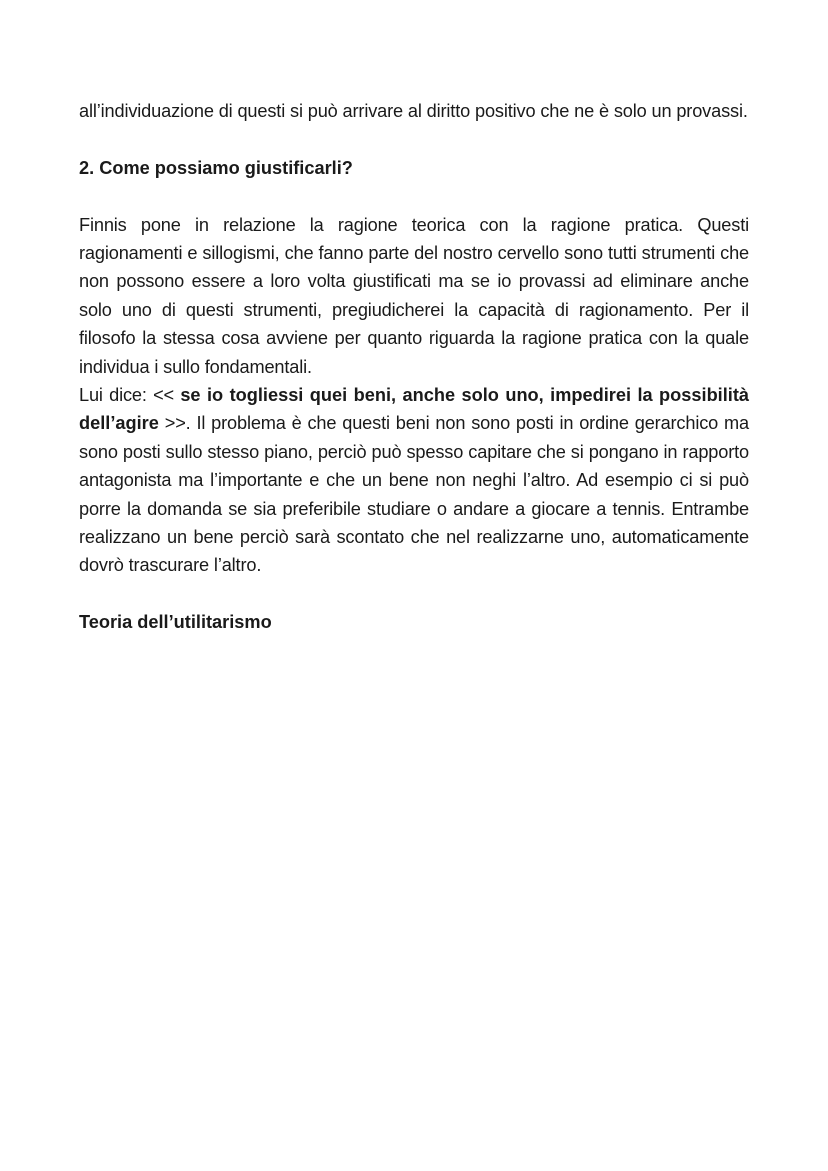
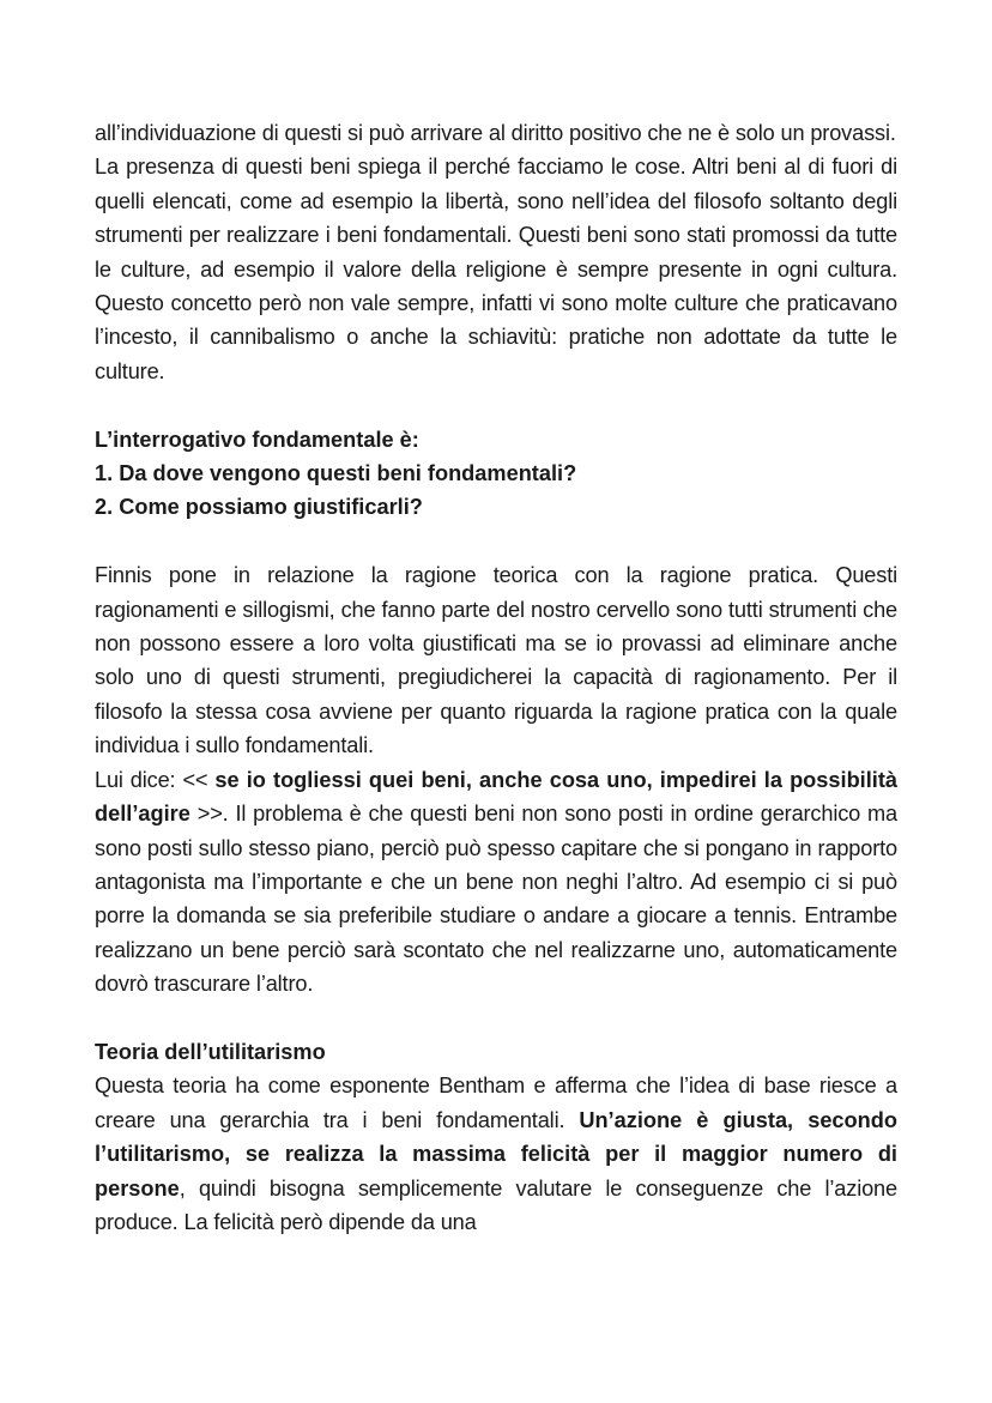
  all’individuazione di questi si può arrivare al diritto positivo che ne è solo un provassi.
+ La presenza di questi beni spiega il perché facciamo le cose. Altri beni al di fuori di quelli elencati, come ad esempio la libertà, sono nell’idea del filosofo soltanto degli strumenti per realizzare i beni fondamentali. Questi beni sono stati promossi da tutte le culture, ad esempio il valore della religione è sempre presente in ogni cultura. Questo concetto però non vale sempre, infatti vi sono molte culture che praticavano l’incesto, il cannibalismo o anche la schiavitù: pratiche non adottate da tutte le culture.
+ L’interrogativo fondamentale è:
+ 1. Da dove vengono questi beni fondamentali?
  2. Come possiamo giustificarli?
  Finnis pone in relazione la ragione teorica con la ragione pratica. Questi ragionamenti e sillogismi, che fanno parte del nostro cervello sono tutti strumenti che non possono essere a loro volta giustificati ma se io provassi ad eliminare anche solo uno di questi strumenti, pregiudicherei la capacità di ragionamento. Per il filosofo la stessa cosa avviene per quanto riguarda la ragione pratica con la quale individua i sullo fondamentali.
- Lui dice: << se io togliessi quei beni, anche solo uno, impedirei la possibilità dell’agire >>. Il problema è che questi beni non sono posti in ordine gerarchico ma sono posti sullo stesso piano, perciò può spesso capitare che si pongano in rapporto antagonista ma l’importante e che un bene non neghi l’altro. Ad esempio ci si può porre la domanda se sia preferibile studiare o andare a giocare a tennis. Entrambe realizzano un bene perciò sarà scontato che nel realizzarne uno, automaticamente dovrò trascurare l’altro.
+ Lui dice: << se io togliessi quei beni, anche cosa uno, impedirei la possibilità dell’agire >>. Il problema è che questi beni non sono posti in ordine gerarchico ma sono posti sullo stesso piano, perciò può spesso capitare che si pongano in rapporto antagonista ma l’importante e che un bene non neghi l’altro. Ad esempio ci si può porre la domanda se sia preferibile studiare o andare a giocare a tennis. Entrambe realizzano un bene perciò sarà scontato che nel realizzarne uno, automaticamente dovrò trascurare l’altro.
  Teoria dell’utilitarismo
+ Questa teoria ha come esponente Bentham e afferma che l’idea di base riesce a creare una gerarchia tra i beni fondamentali. Un’azione è giusta, secondo l’utilitarismo, se realizza la massima felicità per il maggior numero di persone, quindi bisogna semplicemente valutare le conseguenze che l’azione produce. La felicità però dipende da una
